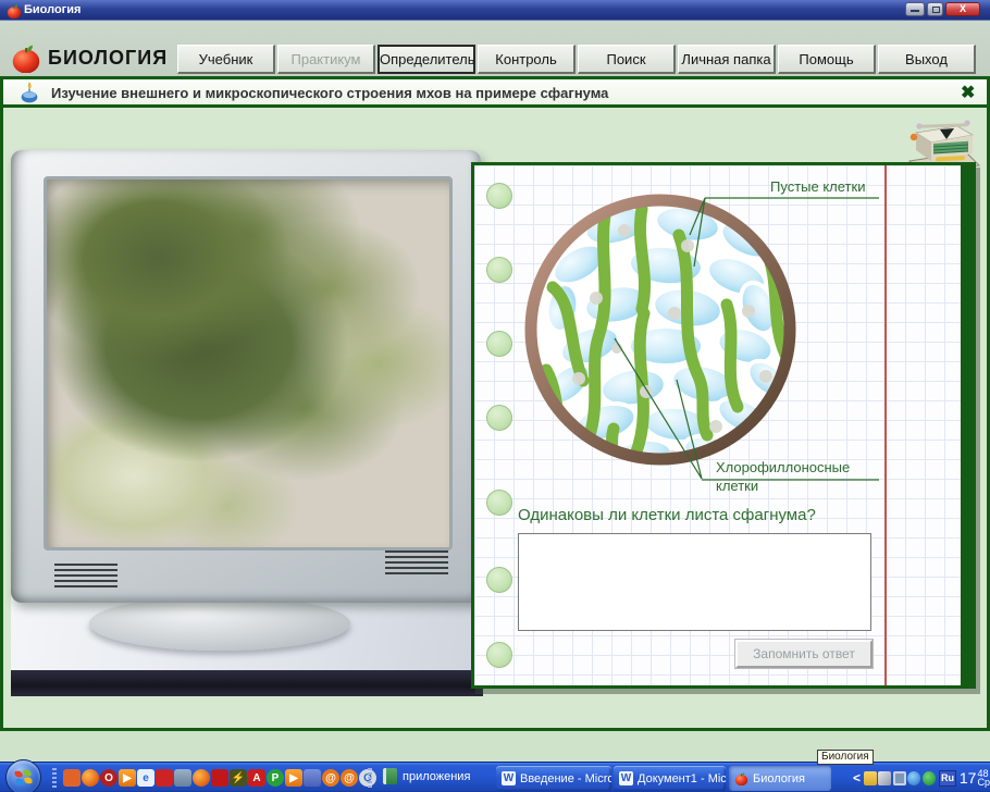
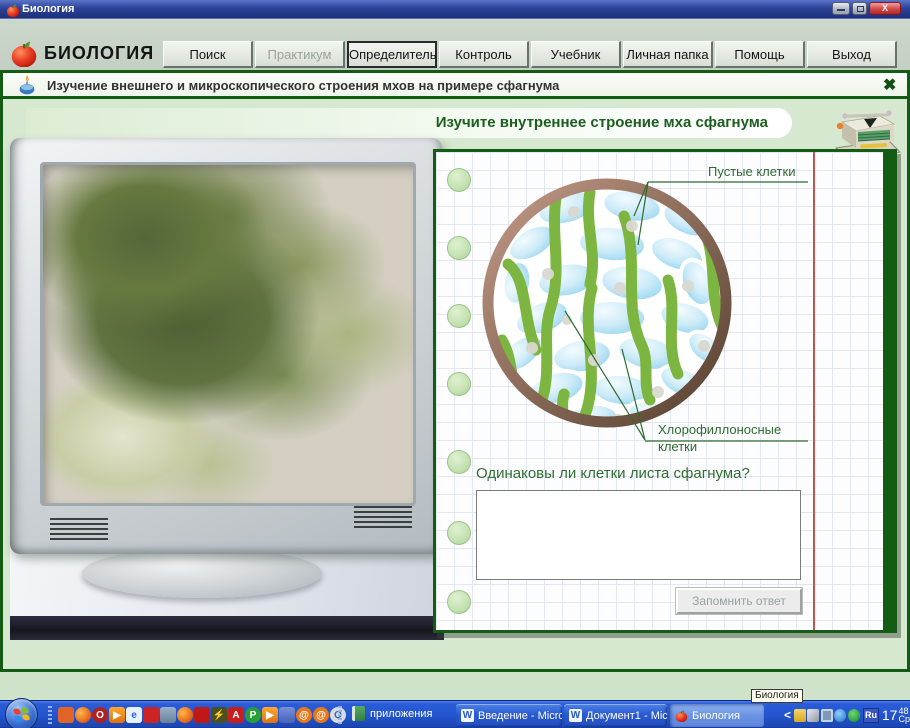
  Биология
  X
  БИОЛОГИЯ
- Учебник
+ Поиск
  Практикум
  Определитель
  Контроль
- Поиск
+ Учебник
  Личная папка
  Помощь
  Выход
  Изучение внешнего и микроскопического строения мхов на примере сфагнума
  ✖
+ Изучите внутреннее строение мха сфагнума
  Пустые клетки
  Хлорофиллоносные
  клетки
  Одинаковы ли клетки листа сфагнума?
  Запомнить ответ
  O
  ▶
  e
  ⚡
  A
  P
  ▶
  @
  @
  приложения
  W
  Введение - Micro
  W
  Документ1 - Mic
  Биология
  <
  Ru
  17
  48
  Ср
  Биология
